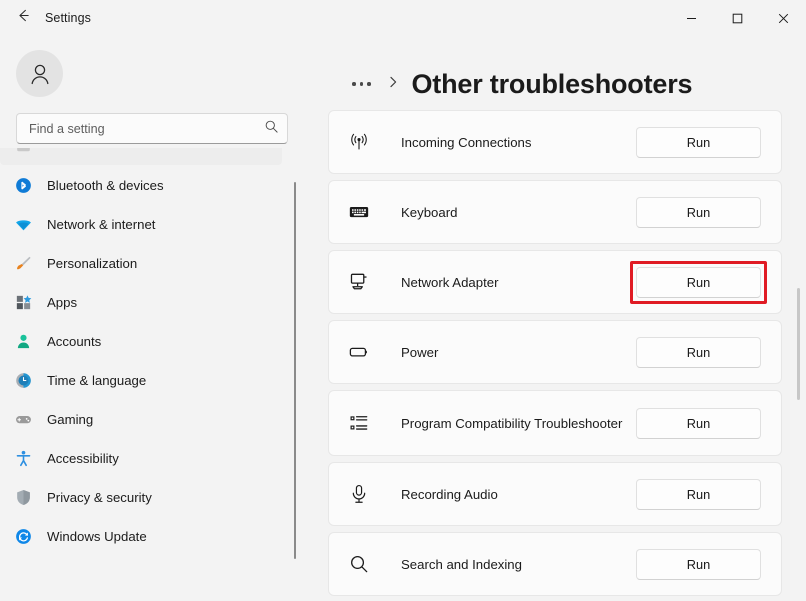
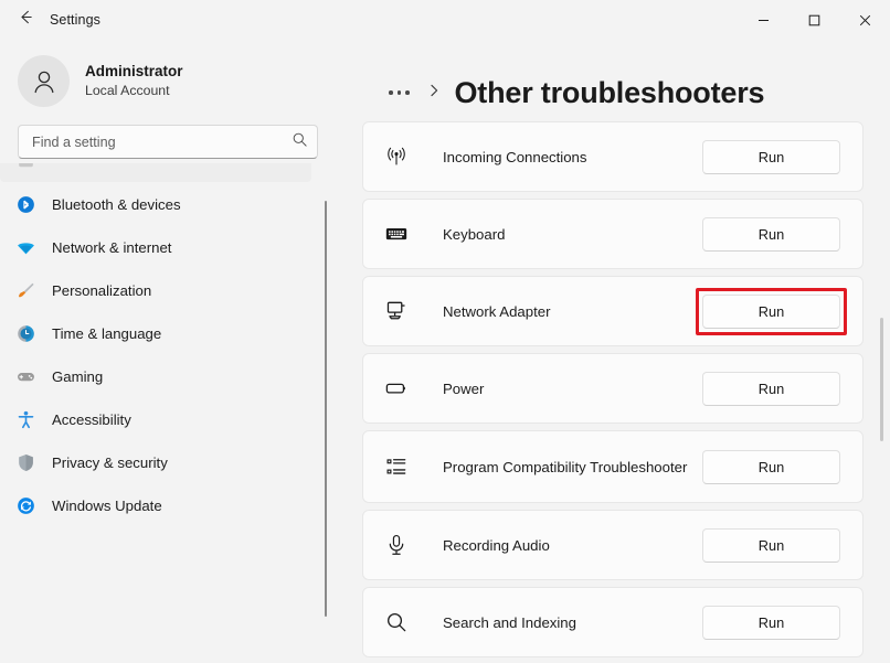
  Settings
+ Administrator
+ Local Account
  Find a setting
  Bluetooth & devices
  Network & internet
  Personalization
- Apps
- Accounts
  Time & language
  Gaming
  Accessibility
  Privacy & security
  Windows Update
  Other troubleshooters
  Incoming Connections
  Run
  Keyboard
  Run
  Network Adapter
  Run
  Power
  Run
  Program Compatibility Troubleshooter
  Run
  Recording Audio
  Run
  Search and Indexing
  Run
